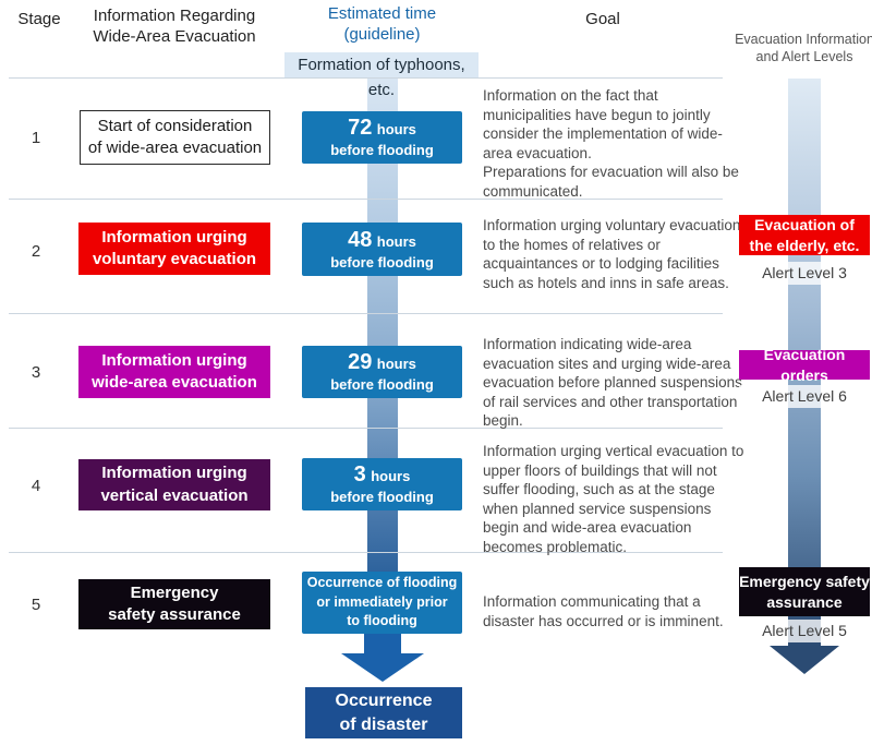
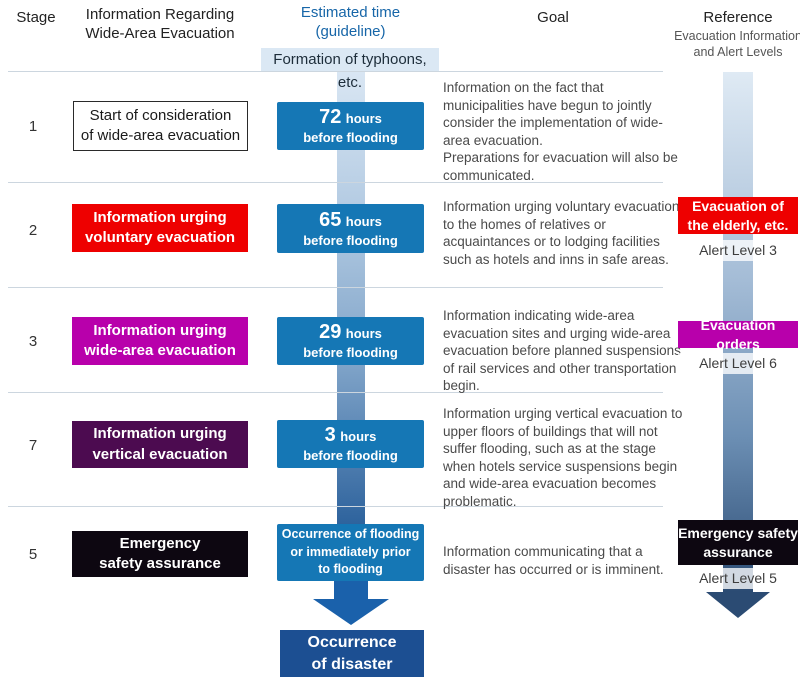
  Stage
  Information Regarding
  Wide-Area Evacuation
  Estimated time
  (guideline)
  Goal
+ Reference
  Evacuation Information
  and Alert Levels
  Formation of typhoons, etc.
  1
  Start of consideration
  of wide-area evacuation
  72 hours
  before flooding
  Information on the fact that municipalities have begun to jointly consider the implementation of wide-area evacuation.
  Preparations for evacuation will also be communicated.
  2
  Information urging
  voluntary evacuation
- 48 hours
+ 65 hours
  before flooding
  Information urging voluntary evacuation to the homes of relatives or acquaintances or to lodging facilities such as hotels and inns in safe areas.
  Evacuation of
  the elderly, etc.
  Alert Level 3
  3
  Information urging
  wide-area evacuation
  29 hours
  before flooding
  Information indicating wide-area evacuation sites and urging wide-area evacuation before planned suspensions of rail services and other transportation begin.
  Evacuation orders
  Alert Level 6
- 4
+ 7
  Information urging
  vertical evacuation
  3 hours
  before flooding
- Information urging vertical evacuation to upper floors of buildings that will not suffer flooding, such as at the stage when planned service suspensions begin and wide-area evacuation becomes problematic.
+ Information urging vertical evacuation to upper floors of buildings that will not suffer flooding, such as at the stage when hotels service suspensions begin and wide-area evacuation becomes problematic.
  5
  Emergency
  safety assurance
  Occurrence of flooding
  or immediately prior
  to flooding
  Information communicating that a disaster has occurred or is imminent.
  Emergency safety
  assurance
  Alert Level 5
  Occurrence
  of disaster
